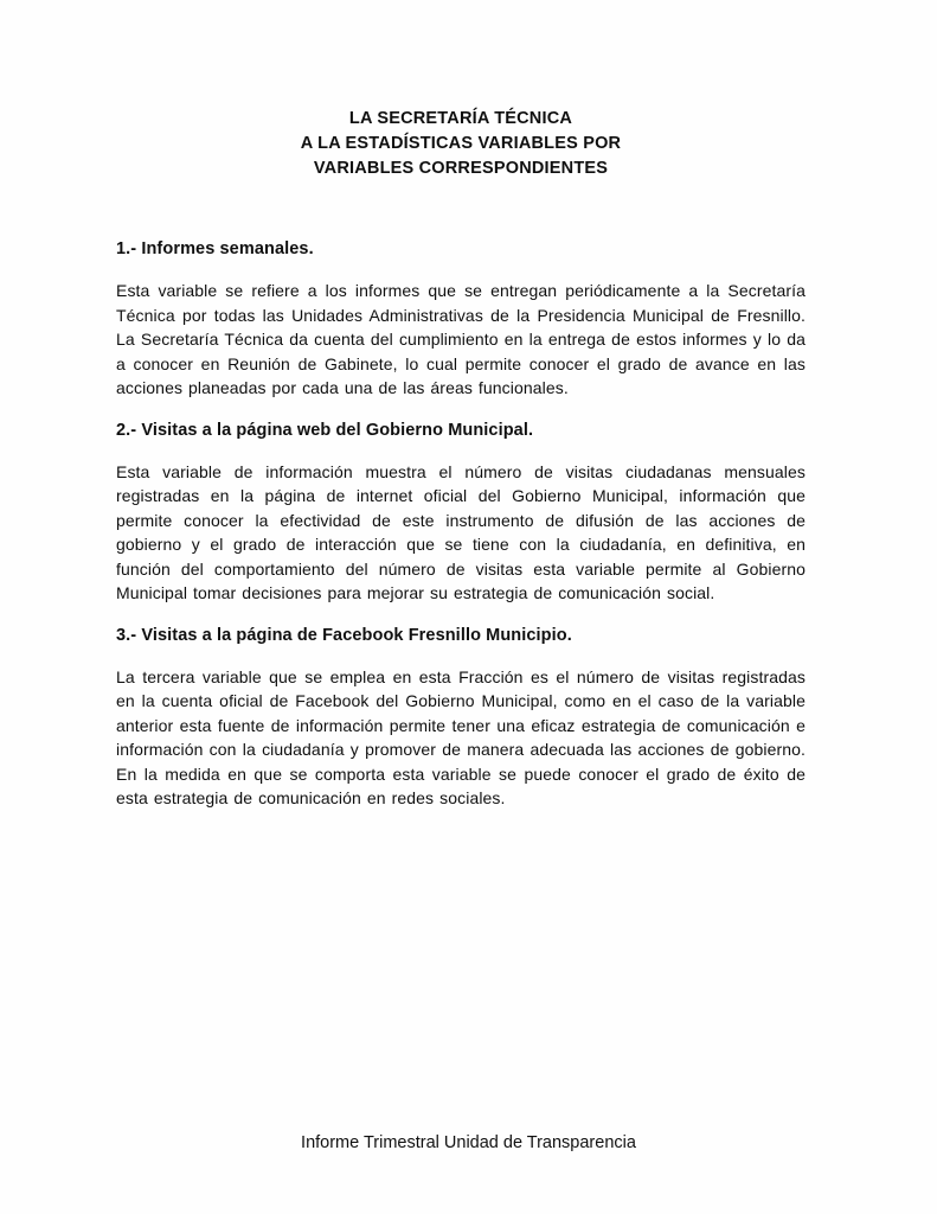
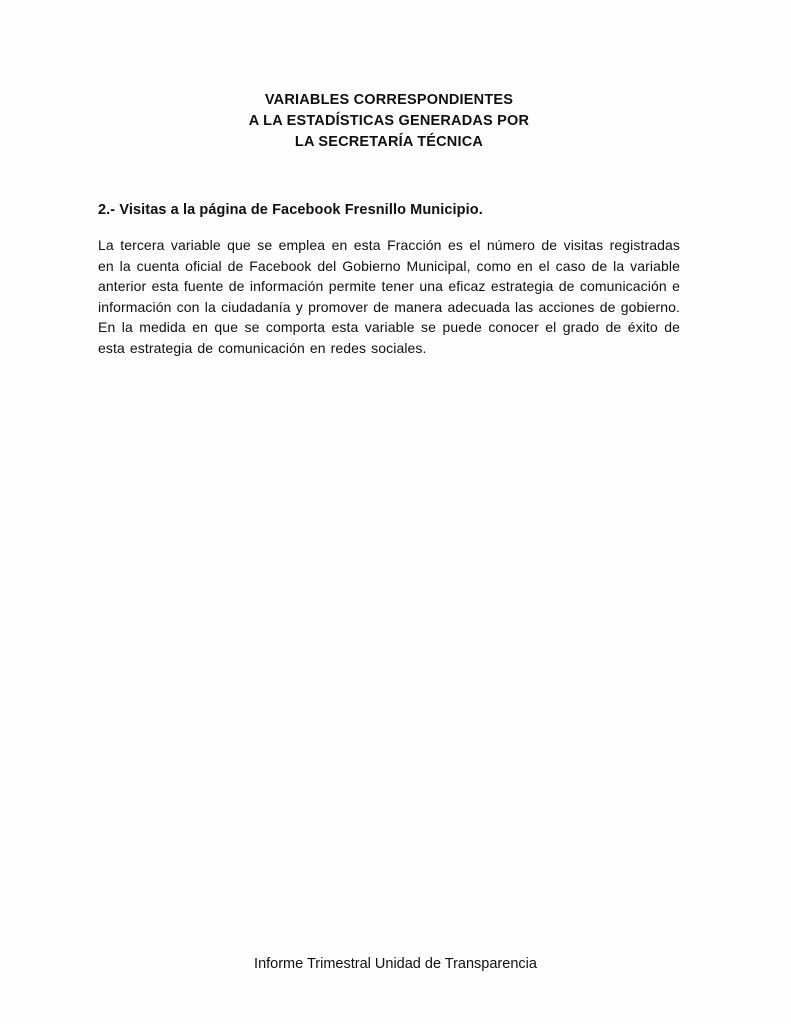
- LA SECRETARÍA TÉCNICA
+ VARIABLES CORRESPONDIENTES
- A LA ESTADÍSTICAS VARIABLES POR
+ A LA ESTADÍSTICAS GENERADAS POR
- VARIABLES CORRESPONDIENTES
+ LA SECRETARÍA TÉCNICA
- 1.- Informes semanales.
- Esta variable se refiere a los informes que se entregan periódicamente a la Secretaría Técnica por todas las Unidades Administrativas de la Presidencia Municipal de Fresnillo. La Secretaría Técnica da cuenta del cumplimiento en la entrega de estos informes y lo da a conocer en Reunión de Gabinete, lo cual permite conocer el grado de avance en las acciones planeadas por cada una de las áreas funcionales.
- 2.- Visitas a la página web del Gobierno Municipal.
- Esta variable de información muestra el número de visitas ciudadanas mensuales registradas en la página de internet oficial del Gobierno Municipal, información que permite conocer la efectividad de este instrumento de difusión de las acciones de gobierno y el grado de interacción que se tiene con la ciudadanía, en definitiva, en función del comportamiento del número de visitas esta variable permite al Gobierno Municipal tomar decisiones para mejorar su estrategia de comunicación social.
- 3.- Visitas a la página de Facebook Fresnillo Municipio.
+ 2.- Visitas a la página de Facebook Fresnillo Municipio.
  La tercera variable que se emplea en esta Fracción es el número de visitas registradas en la cuenta oficial de Facebook del Gobierno Municipal, como en el caso de la variable anterior esta fuente de información permite tener una eficaz estrategia de comunicación e información con la ciudadanía y promover de manera adecuada las acciones de gobierno. En la medida en que se comporta esta variable se puede conocer el grado de éxito de esta estrategia de comunicación en redes sociales.
  Informe Trimestral Unidad de Transparencia
